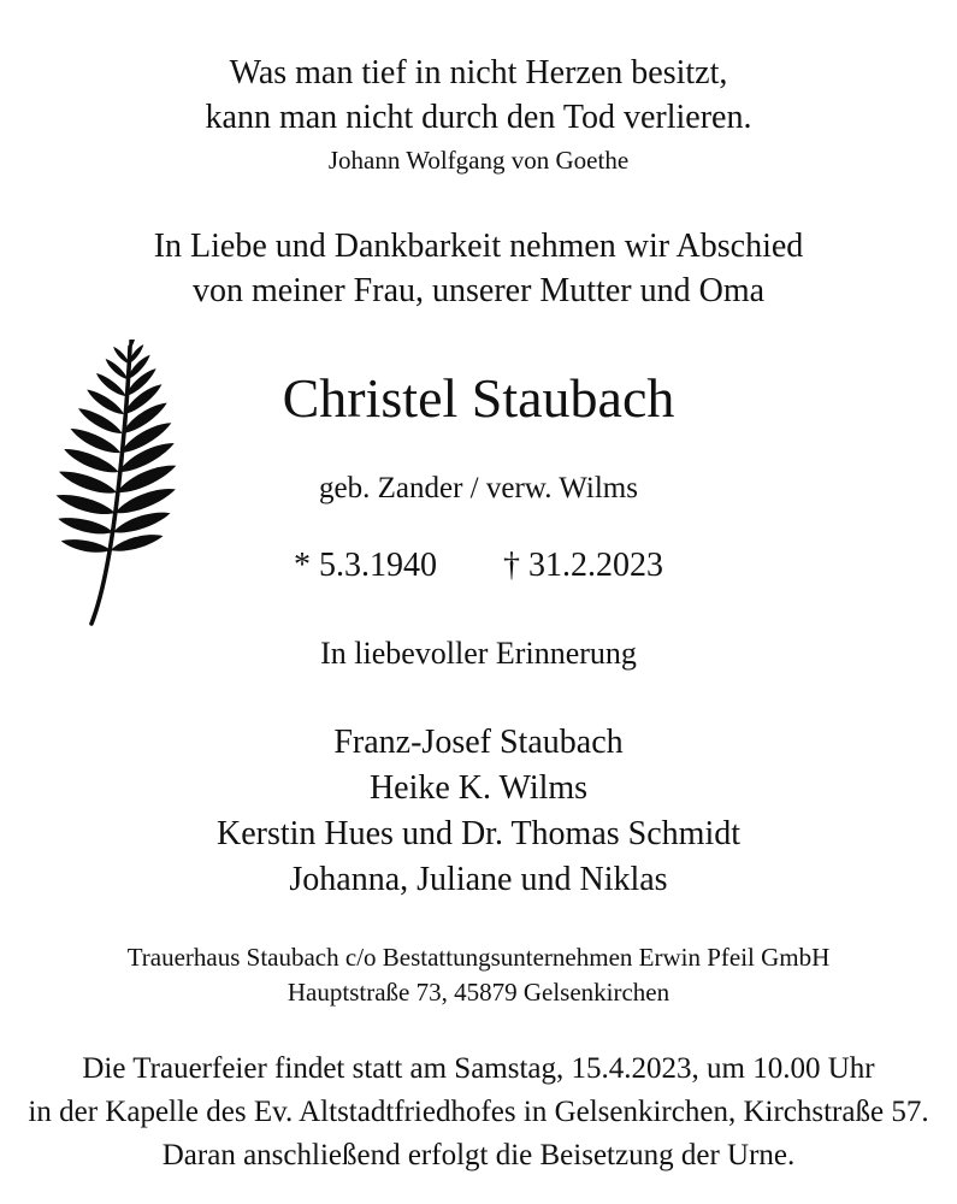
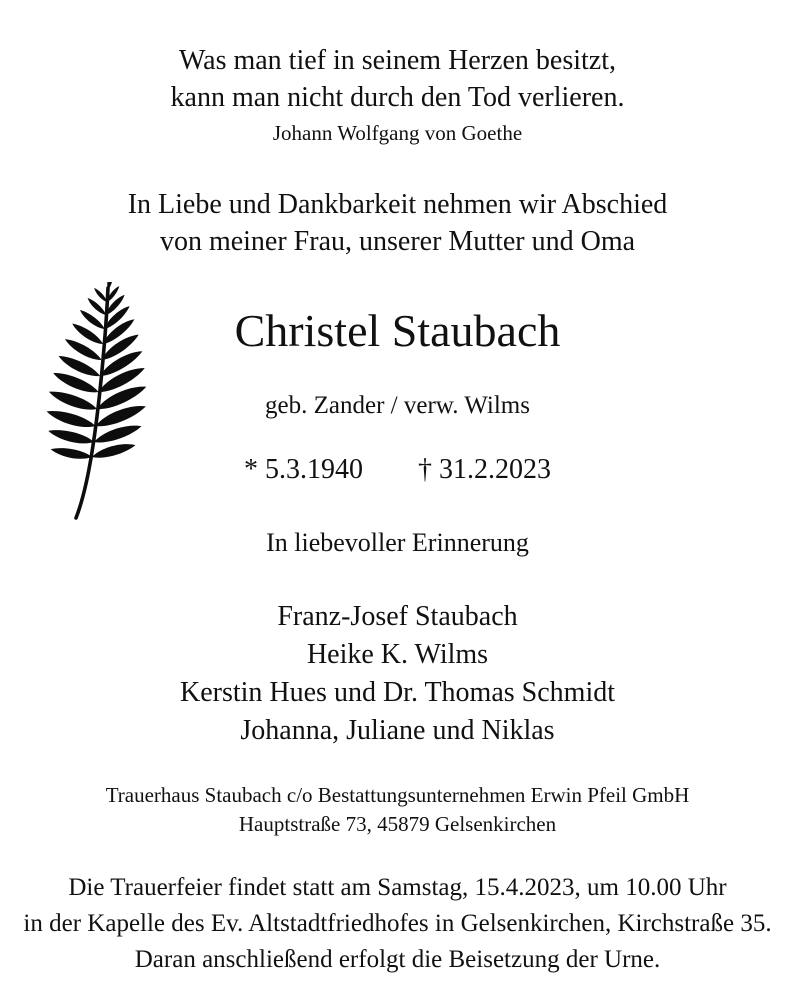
- Was man tief in nicht Herzen besitzt,
+ Was man tief in seinem Herzen besitzt,
  kann man nicht durch den Tod verlieren.
  Johann Wolfgang von Goethe
  In Liebe und Dankbarkeit nehmen wir Abschied
  von meiner Frau, unserer Mutter und Oma
  Christel Staubach
  geb. Zander / verw. Wilms
  * 5.3.1940
  † 31.2.2023
  In liebevoller Erinnerung
  Franz-Josef Staubach
  Heike K. Wilms
  Kerstin Hues und Dr. Thomas Schmidt
  Johanna, Juliane und Niklas
  Trauerhaus Staubach c/o Bestattungsunternehmen Erwin Pfeil GmbH
  Hauptstraße 73, 45879 Gelsenkirchen
  Die Trauerfeier findet statt am Samstag, 15.4.2023, um 10.00 Uhr
- in der Kapelle des Ev. Altstadtfriedhofes in Gelsenkirchen, Kirchstraße 57.
+ in der Kapelle des Ev. Altstadtfriedhofes in Gelsenkirchen, Kirchstraße 35.
  Daran anschließend erfolgt die Beisetzung der Urne.
